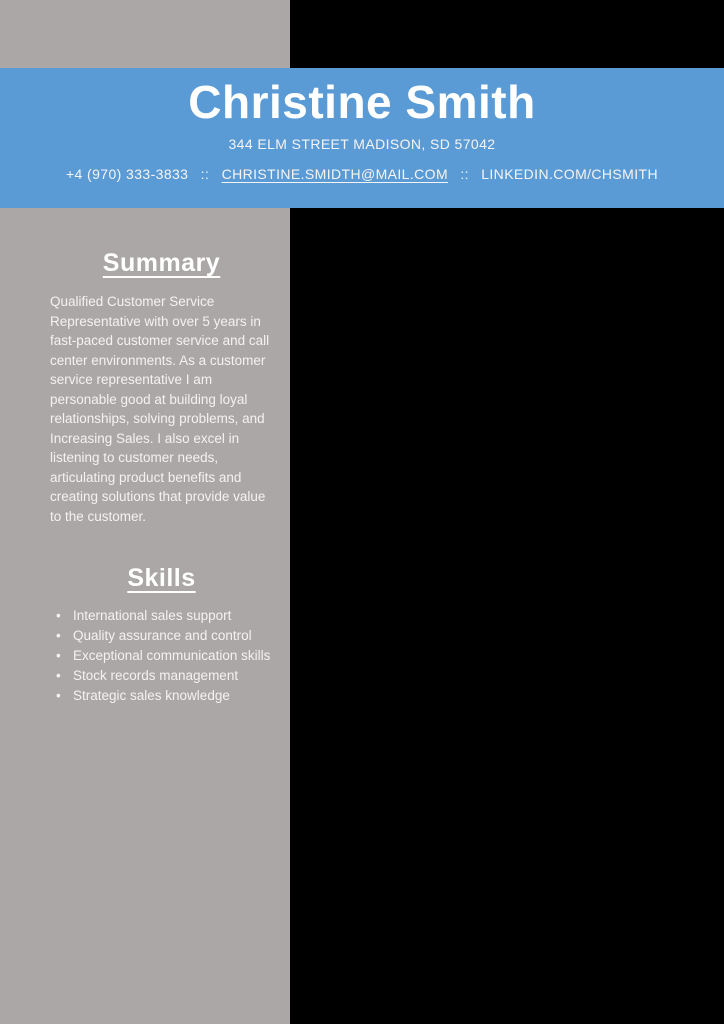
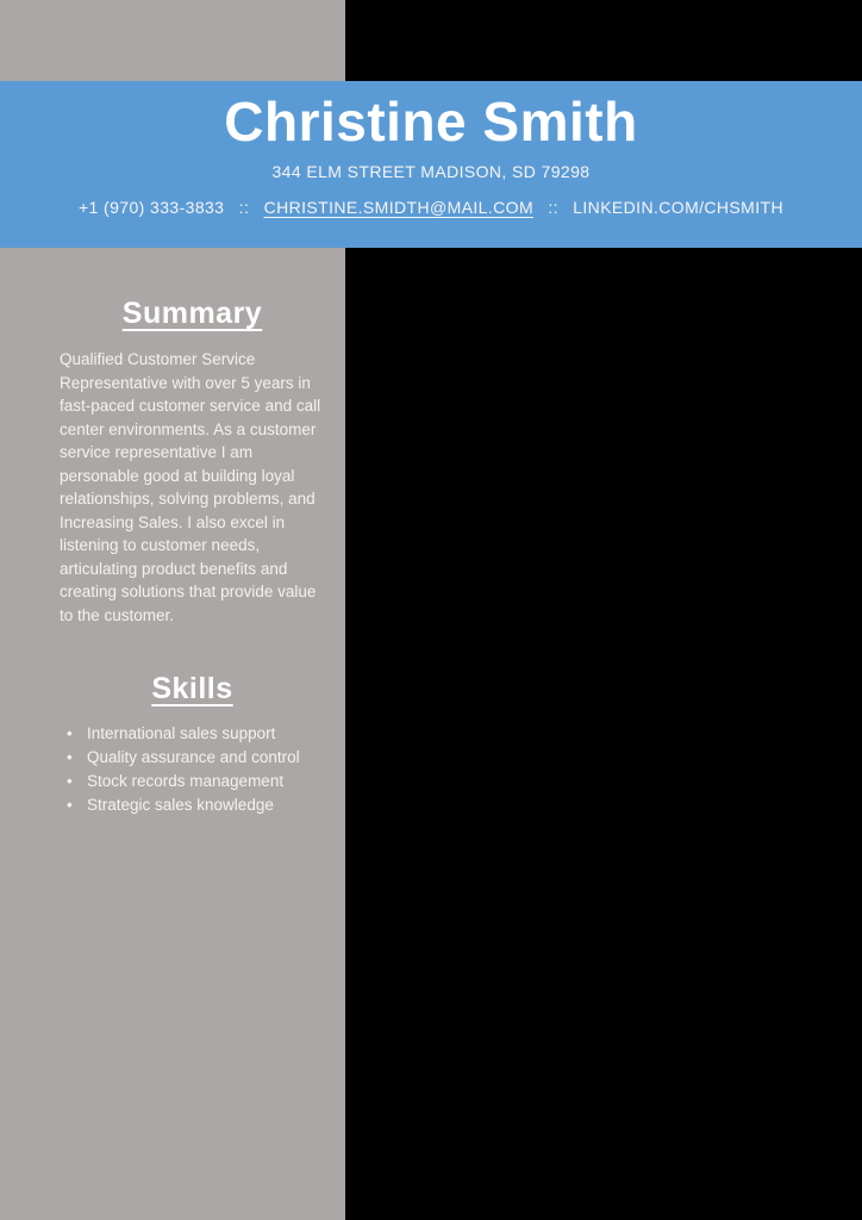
  Christine Smith
- 344 ELM STREET MADISON, SD 57042
+ 344 ELM STREET MADISON, SD 79298
- +4 (970) 333-3833 :: CHRISTINE.SMIDTH@MAIL.COM :: LINKEDIN.COM/CHSMITH
+ +1 (970) 333-3833 :: CHRISTINE.SMIDTH@MAIL.COM :: LINKEDIN.COM/CHSMITH
  Summary
  Qualified Customer Service Representative with over 5 years in fast-paced customer service and call center environments. As a customer service representative I am personable good at building loyal relationships, solving problems, and Increasing Sales. I also excel in listening to customer needs, articulating product benefits and creating solutions that provide value to the customer.
  Skills
  International sales support
  Quality assurance and control
- Exceptional communication skills
  Stock records management
  Strategic sales knowledge
